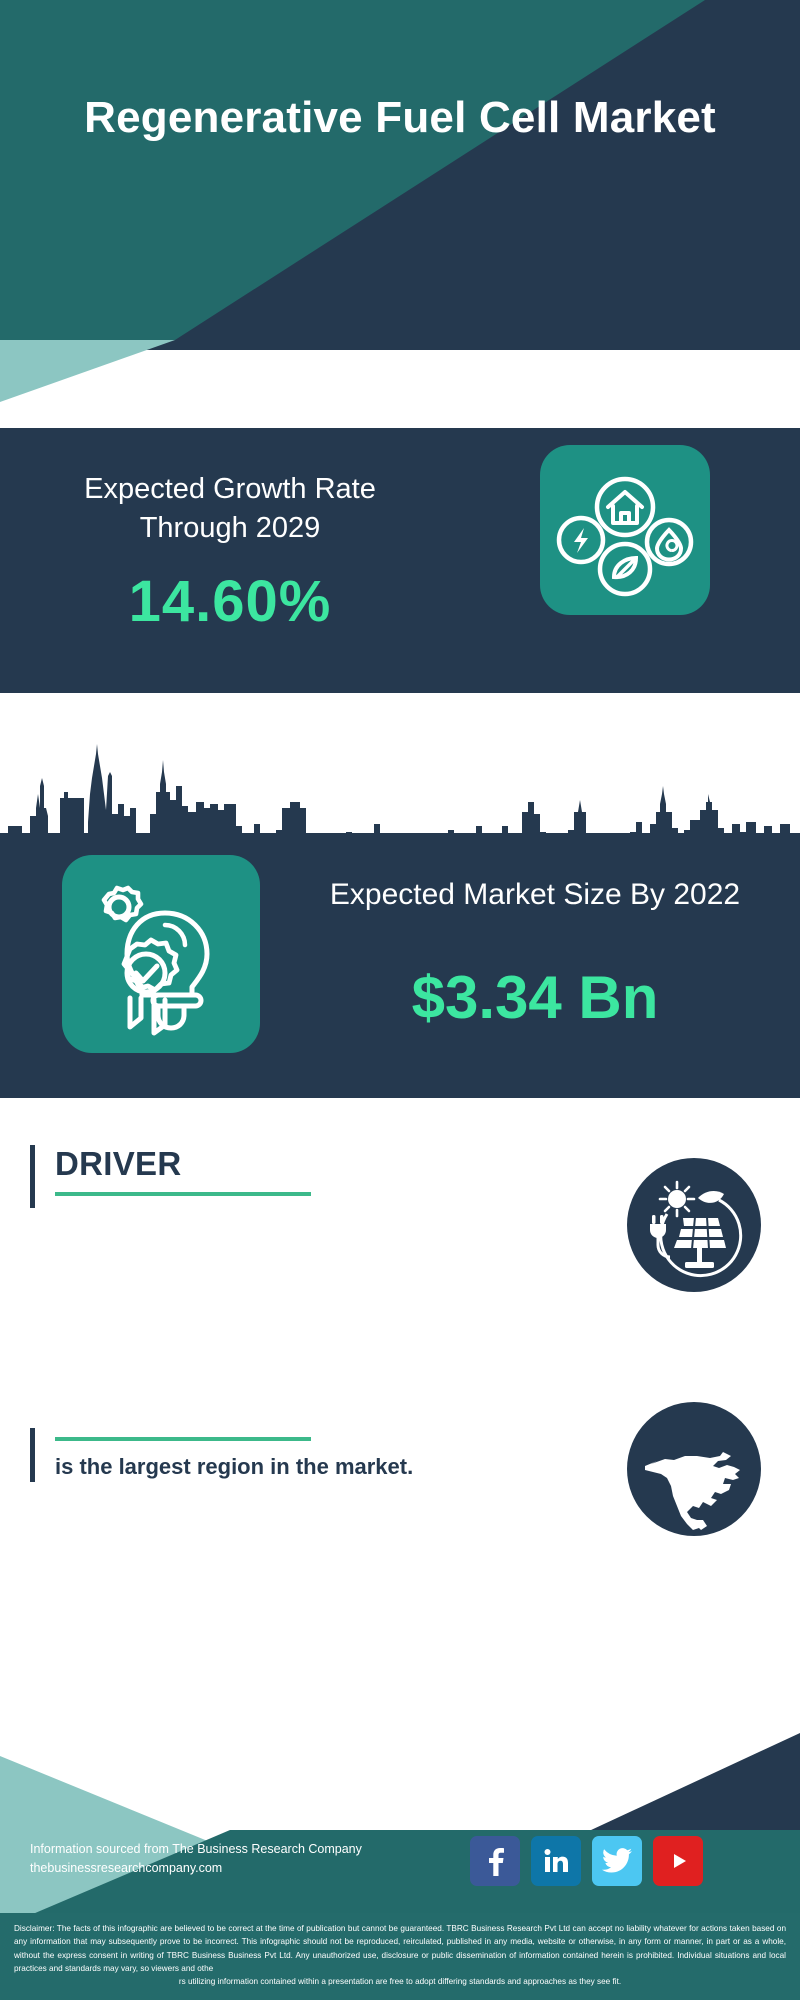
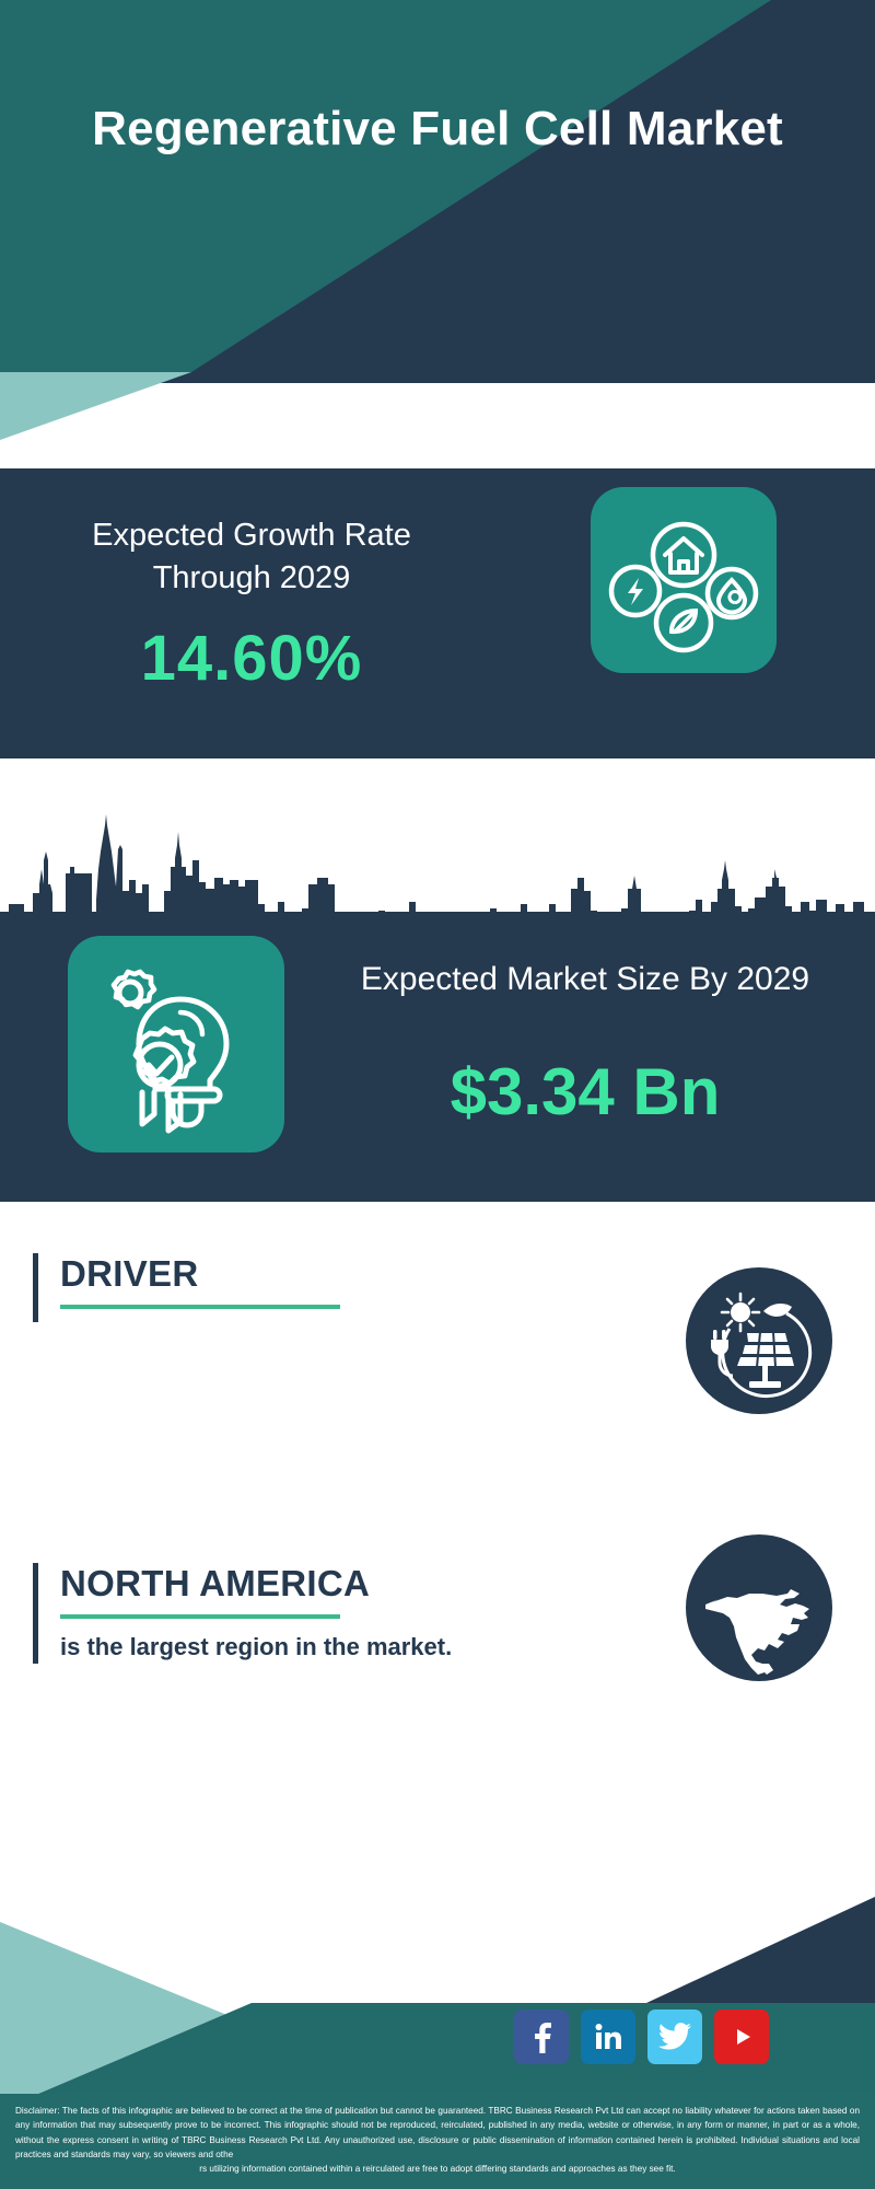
  Regenerative Fuel Cell Market
  Expected Growth Rate Through 2029
  14.60%
- Expected Market Size By 2022
+ Expected Market Size By 2029
  $3.34 Bn
  DRIVER
+ NORTH AMERICA
  is the largest region in the market.
- Information sourced from The Business Research Company
- thebusinessresearchcompany.com
- Disclaimer: The facts of this infographic are believed to be correct at the time of publication but cannot be guaranteed. TBRC Business Research Pvt Ltd can accept no liability whatever for actions taken based on any information that may subsequently prove to be incorrect. This infographic should not be reproduced, reirculated, published in any media, website or otherwise, in any form or manner, in part or as a whole, without the express consent in writing of TBRC Business Business Pvt Ltd. Any unauthorized use, disclosure or public dissemination of information contained herein is prohibited. Individual situations and local practices and standards may vary, so viewers and othe
+ Disclaimer: The facts of this infographic are believed to be correct at the time of publication but cannot be guaranteed. TBRC Business Research Pvt Ltd can accept no liability whatever for actions taken based on any information that may subsequently prove to be incorrect. This infographic should not be reproduced, reirculated, published in any media, website or otherwise, in any form or manner, in part or as a whole, without the express consent in writing of TBRC Business Research Pvt Ltd. Any unauthorized use, disclosure or public dissemination of information contained herein is prohibited. Individual situations and local practices and standards may vary, so viewers and othe
- rs utilizing information contained within a presentation are free to adopt differing standards and approaches as they see fit.
+ rs utilizing information contained within a reirculated are free to adopt differing standards and approaches as they see fit.
